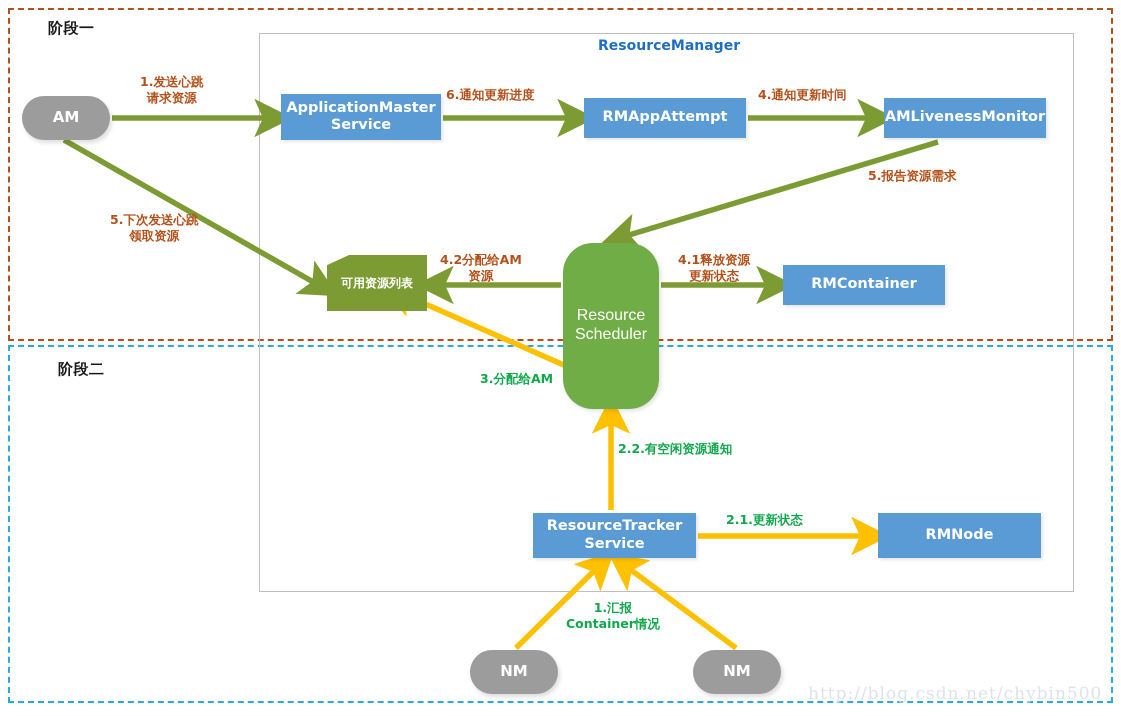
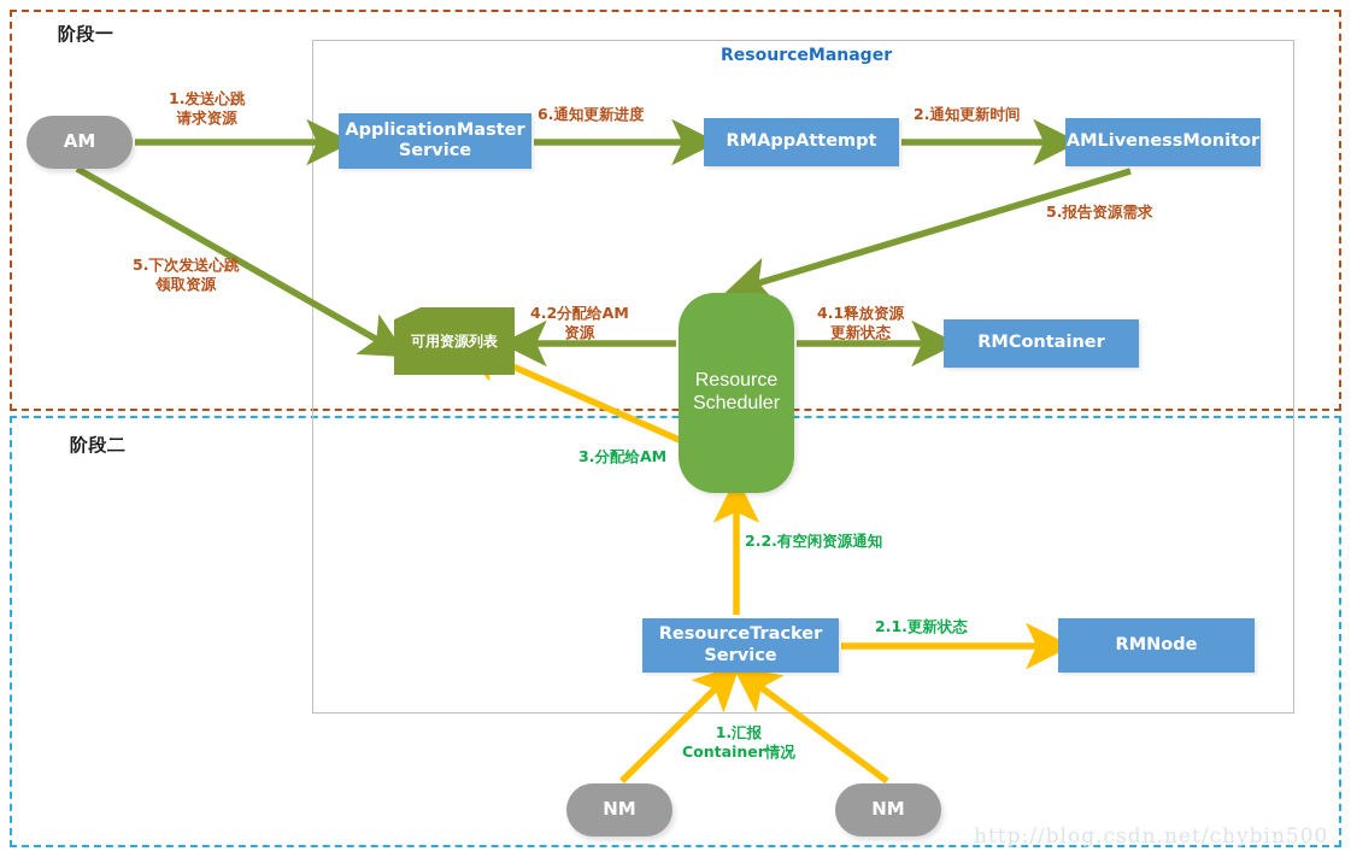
  阶段一
  阶段二
  ResourceManager
  AM
  ApplicationMaster
  Service
  RMAppAttempt
  AMLivenessMonitor
  RMContainer
  可用资源列表
  Resource
  Scheduler
  ResourceTracker
  Service
  RMNode
  NM
  NM
  1.发送心跳
  请求资源
  6.通知更新进度
- 4.通知更新时间
+ 2.通知更新时间
  5.报告资源需求
  4.1释放资源
  更新状态
  4.2分配给AM
  资源
  5.下次发送心跳
  领取资源
  3.分配给AM
  2.2.有空闲资源通知
  2.1.更新状态
  1.汇报
  Container情况
  http://blog.csdn.net/chybin500
